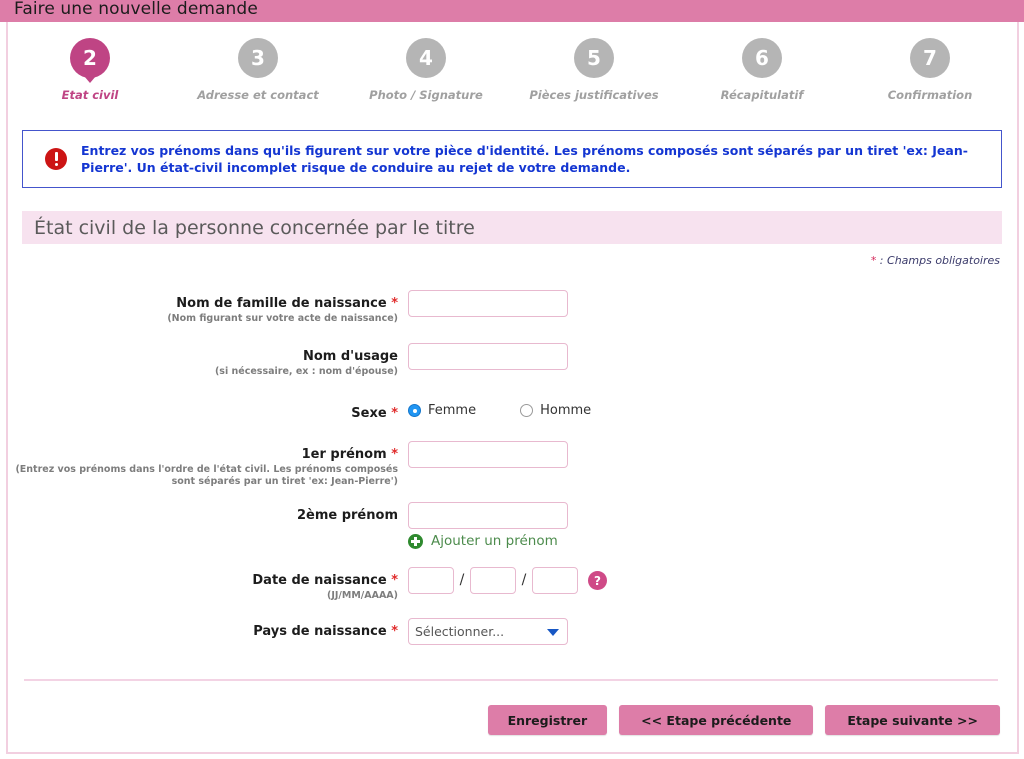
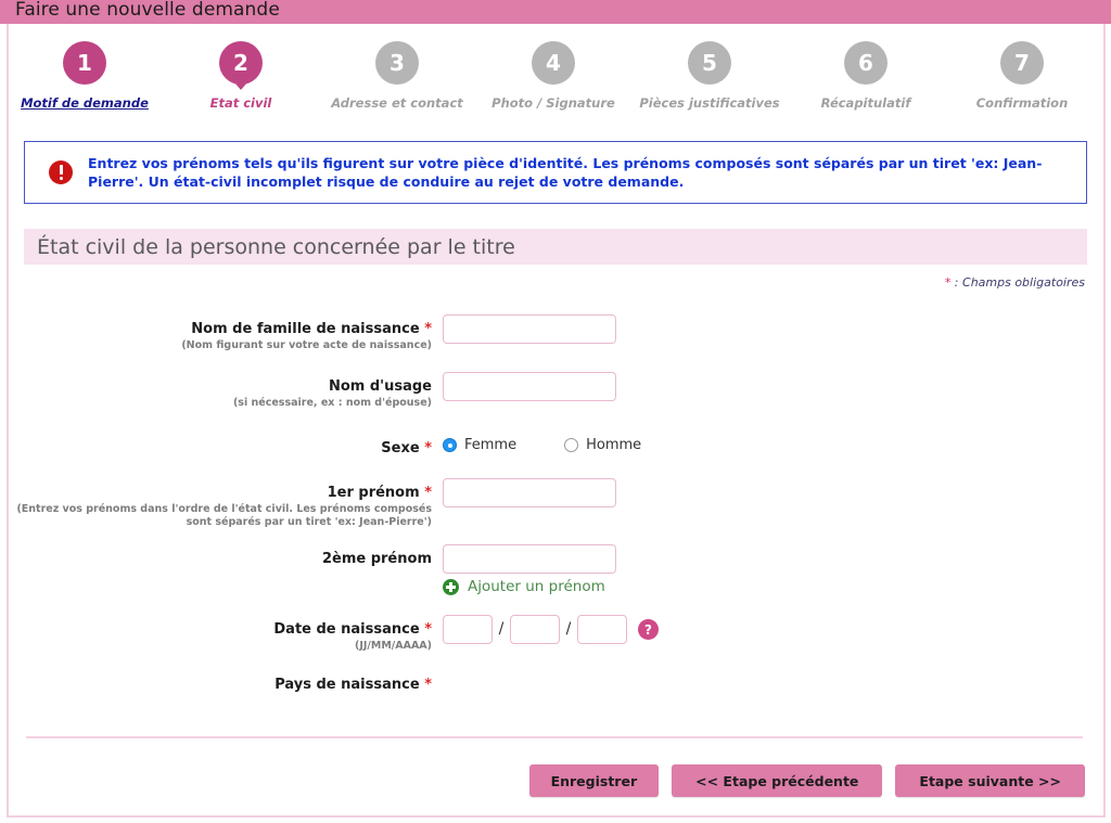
  Faire une nouvelle demande
+ 1
+ Motif de demande
  2
  Etat civil
  3
  Adresse et contact
  4
  Photo / Signature
  5
  Pièces justificatives
  6
  Récapitulatif
  7
  Confirmation
- Entrez vos prénoms dans qu'ils figurent sur votre pièce d'identité. Les prénoms composés sont séparés par un tiret 'ex: Jean-Pierre'. Un état-civil incomplet risque de conduire au rejet de votre demande.
+ Entrez vos prénoms tels qu'ils figurent sur votre pièce d'identité. Les prénoms composés sont séparés par un tiret 'ex: Jean-Pierre'. Un état-civil incomplet risque de conduire au rejet de votre demande.
  État civil de la personne concernée par le titre
  * : Champs obligatoires
  Nom de famille de naissance *
  (Nom figurant sur votre acte de naissance)
  Nom d'usage
  (si nécessaire, ex : nom d'épouse)
  Sexe *
  Femme
  Homme
  1er prénom *
  (Entrez vos prénoms dans l'ordre de l'état civil. Les prénoms composés sont séparés par un tiret 'ex: Jean-Pierre')
  2ème prénom
  Ajouter un prénom
  Date de naissance *
  (JJ/MM/AAAA)
  /
  /
  ?
  Pays de naissance *
- Sélectionner...
  Enregistrer
  << Etape précédente
  Etape suivante >>
